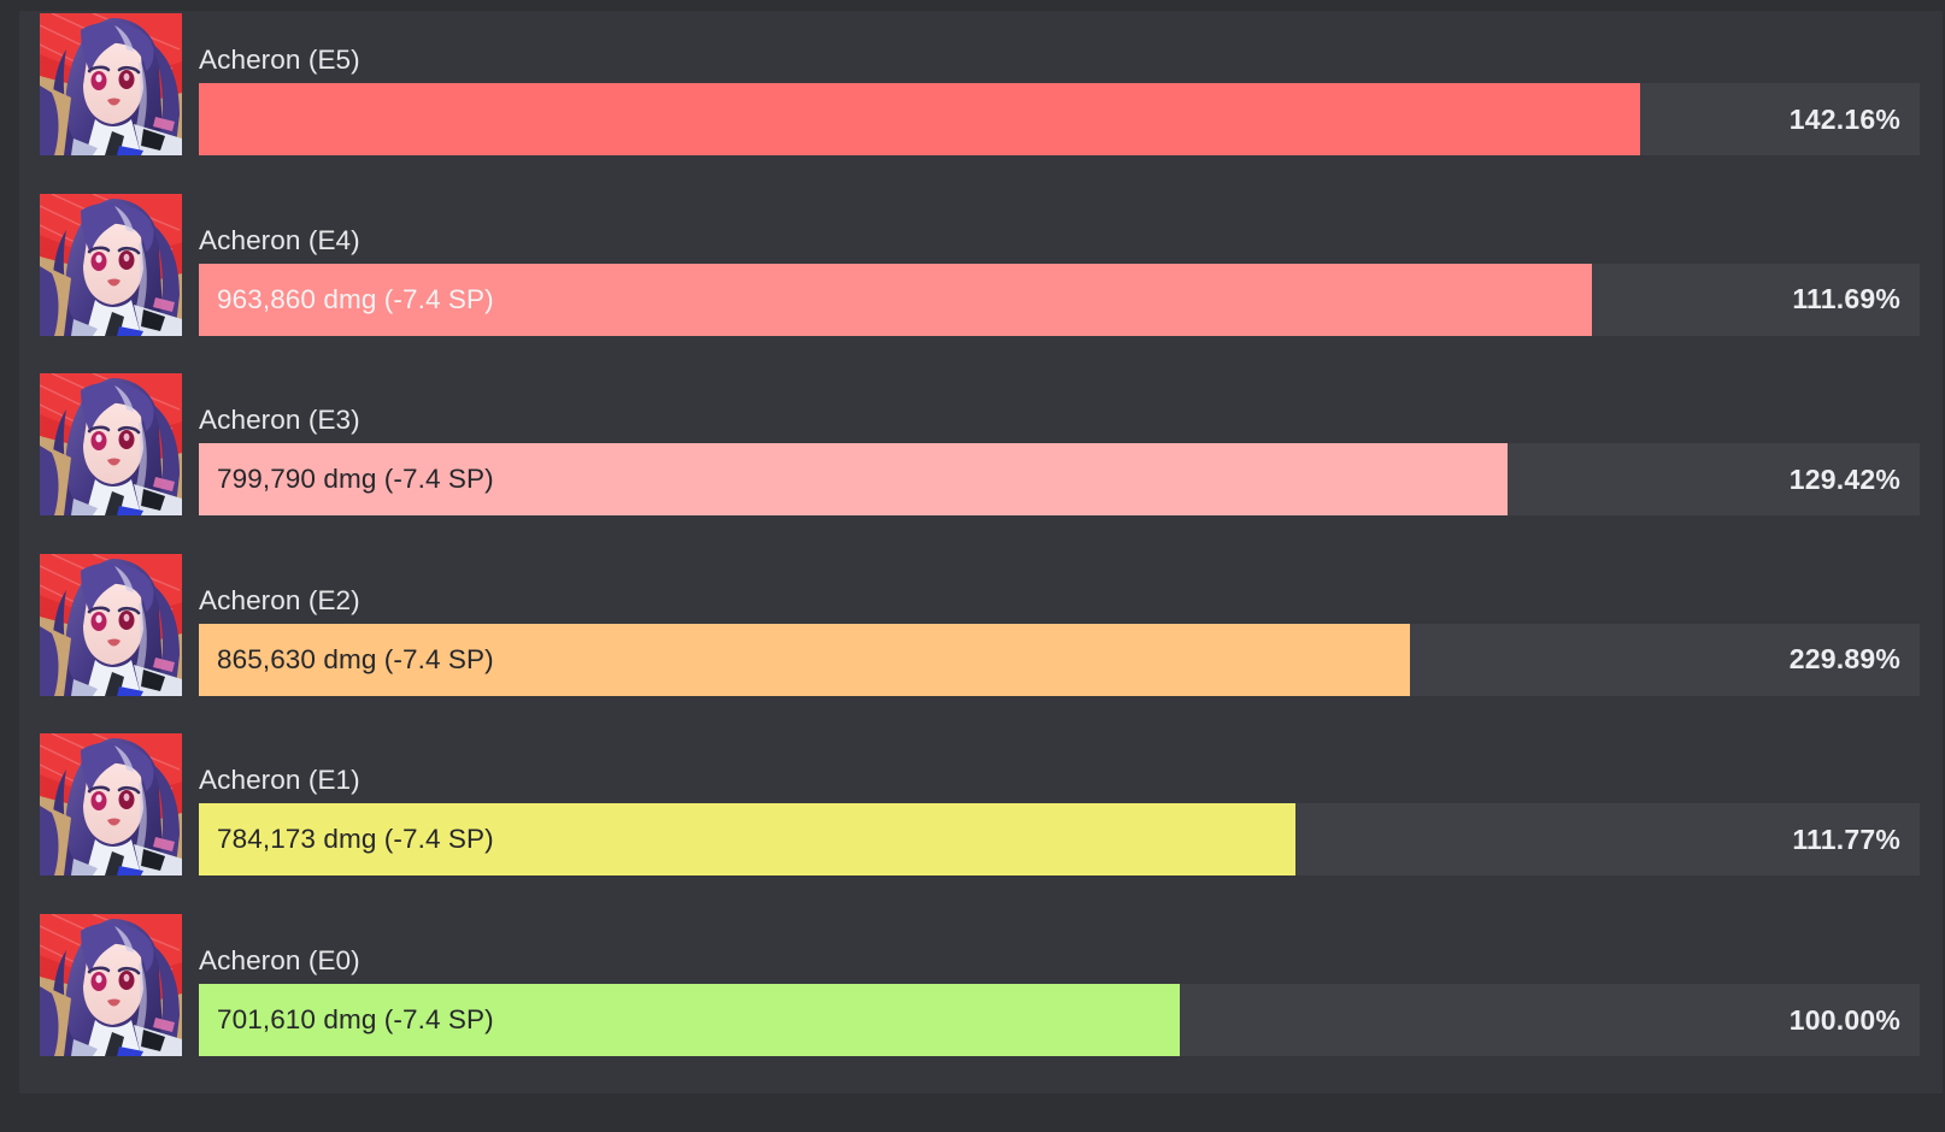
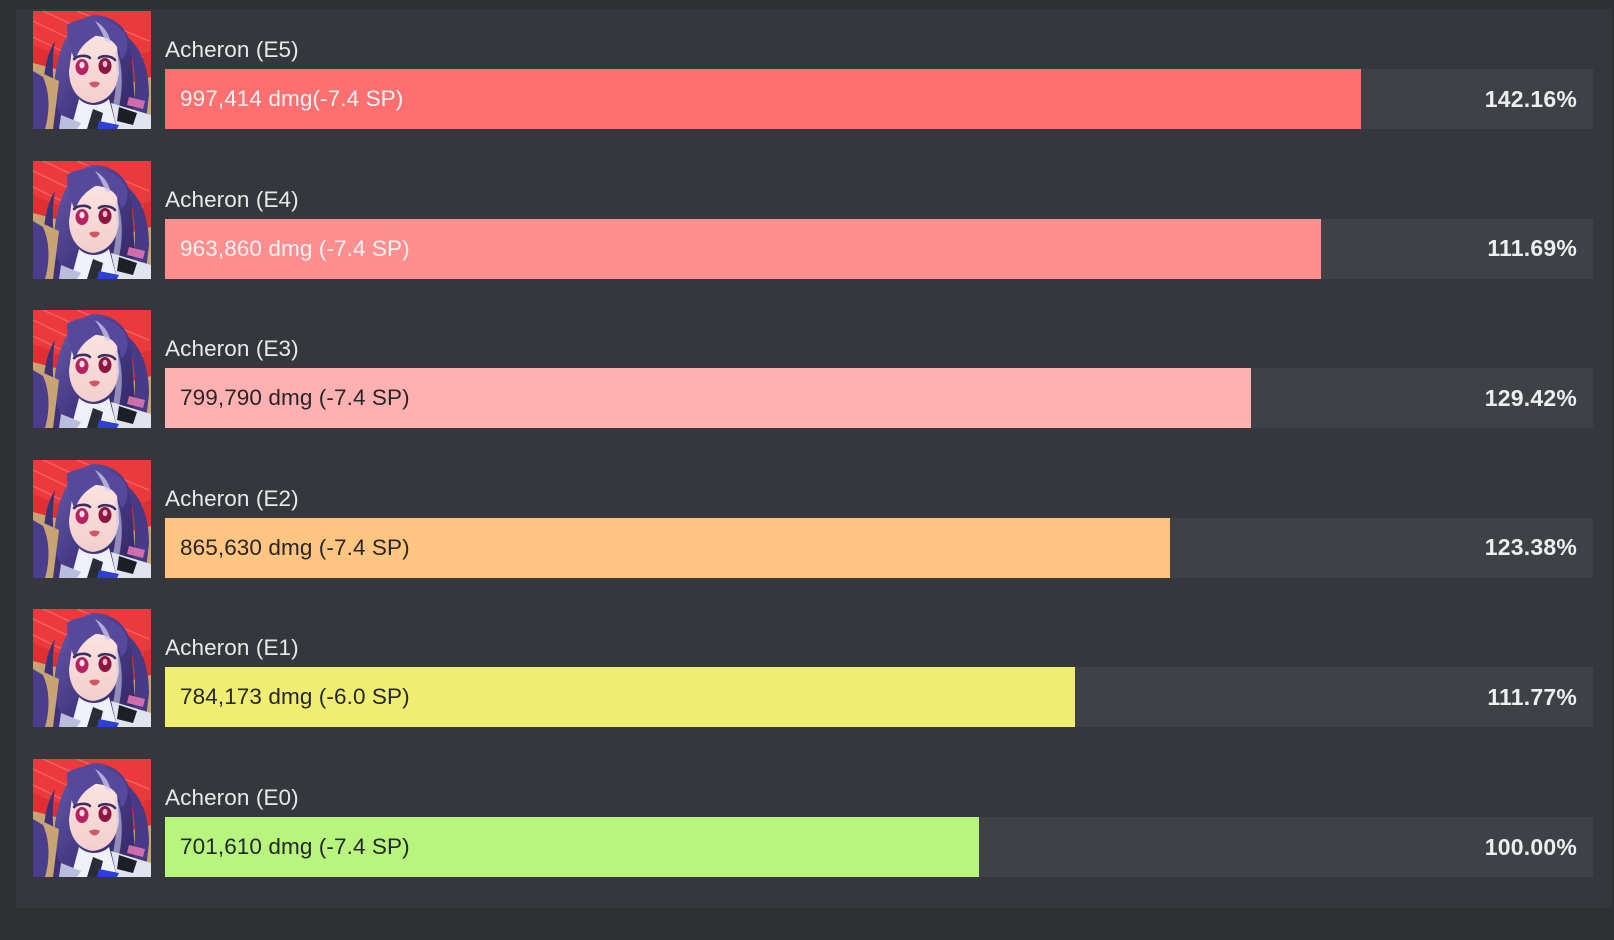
  Acheron (E5)
+ 997,414 dmg(-7.4 SP)
  142.16%
  Acheron (E4)
  963,860 dmg (-7.4 SP)
  111.69%
  Acheron (E3)
  799,790 dmg (-7.4 SP)
  129.42%
  Acheron (E2)
  865,630 dmg (-7.4 SP)
- 229.89%
+ 123.38%
  Acheron (E1)
- 784,173 dmg (-7.4 SP)
+ 784,173 dmg (-6.0 SP)
  111.77%
  Acheron (E0)
  701,610 dmg (-7.4 SP)
  100.00%
